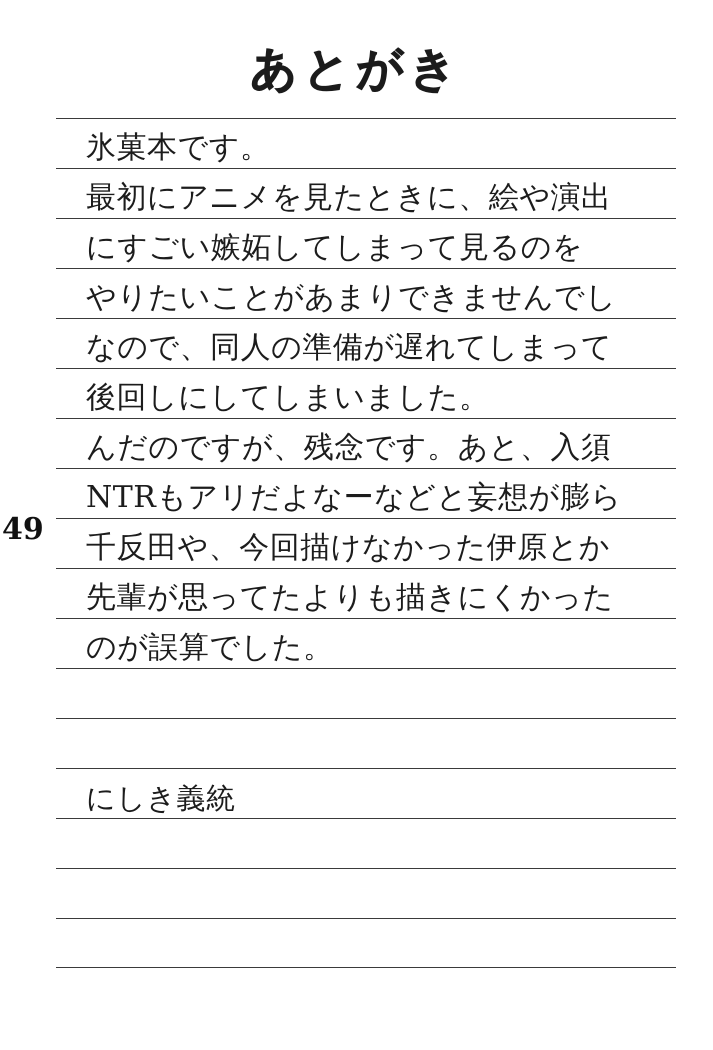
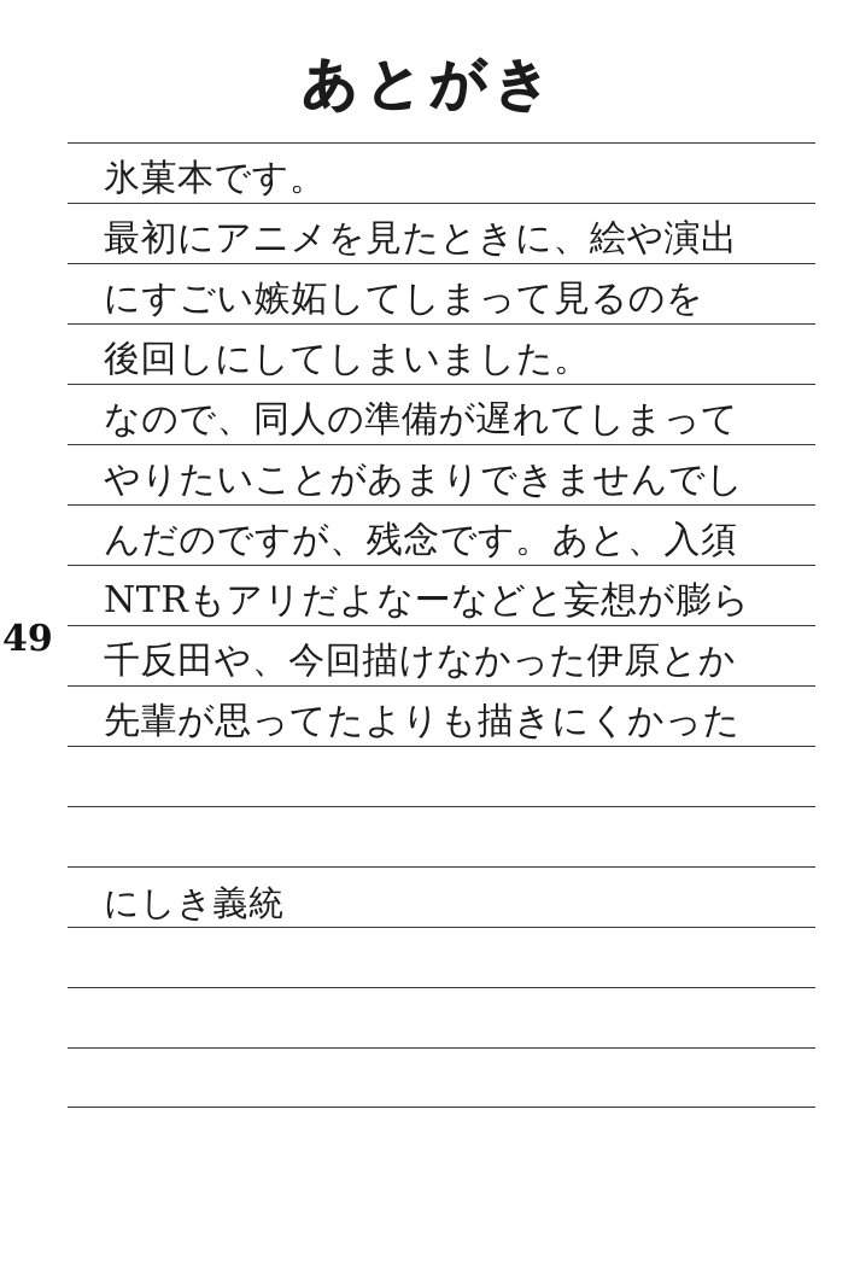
  あとがき
  49
  氷菓本です。
  最初にアニメを見たときに、絵や演出
  にすごい嫉妬してしまって見るのを
- やりたいことがあまりできませんでし
+ 後回しにしてしまいました。
  なので、同人の準備が遅れてしまって
- 後回しにしてしまいました。
+ やりたいことがあまりできませんでし
  んだのですが、残念です。あと、入須
  NTRもアリだよなーなどと妄想が膨ら
  千反田や、今回描けなかった伊原とか
  先輩が思ってたよりも描きにくかった
- のが誤算でした。
  にしき義統
